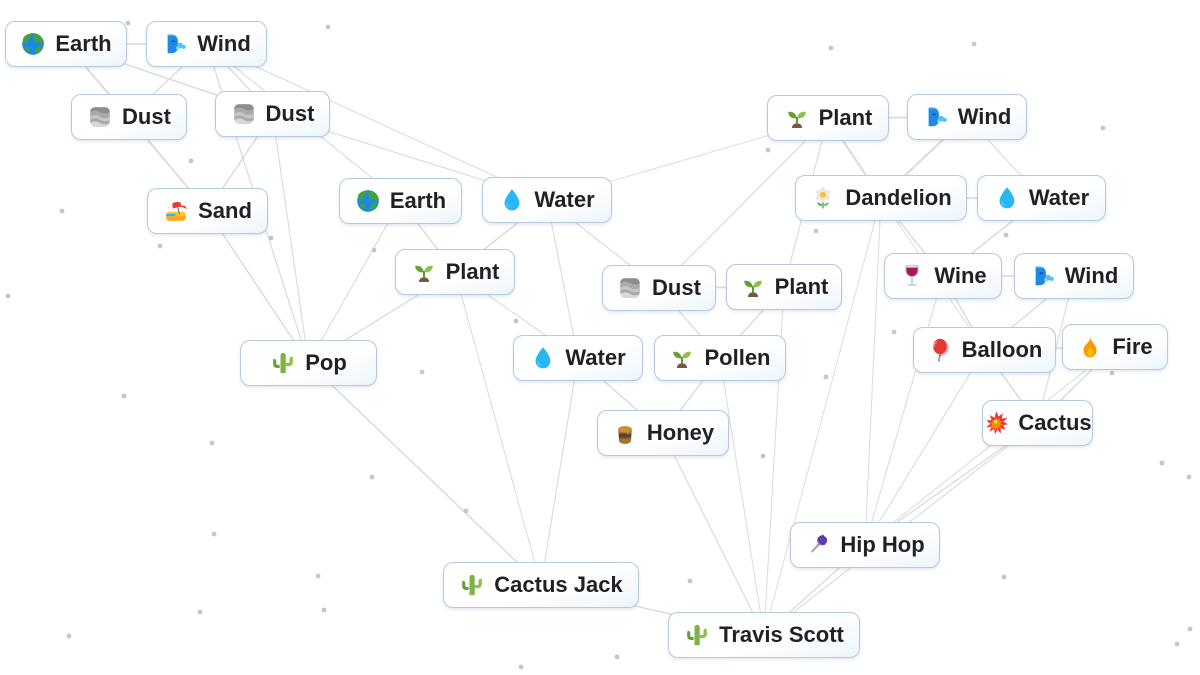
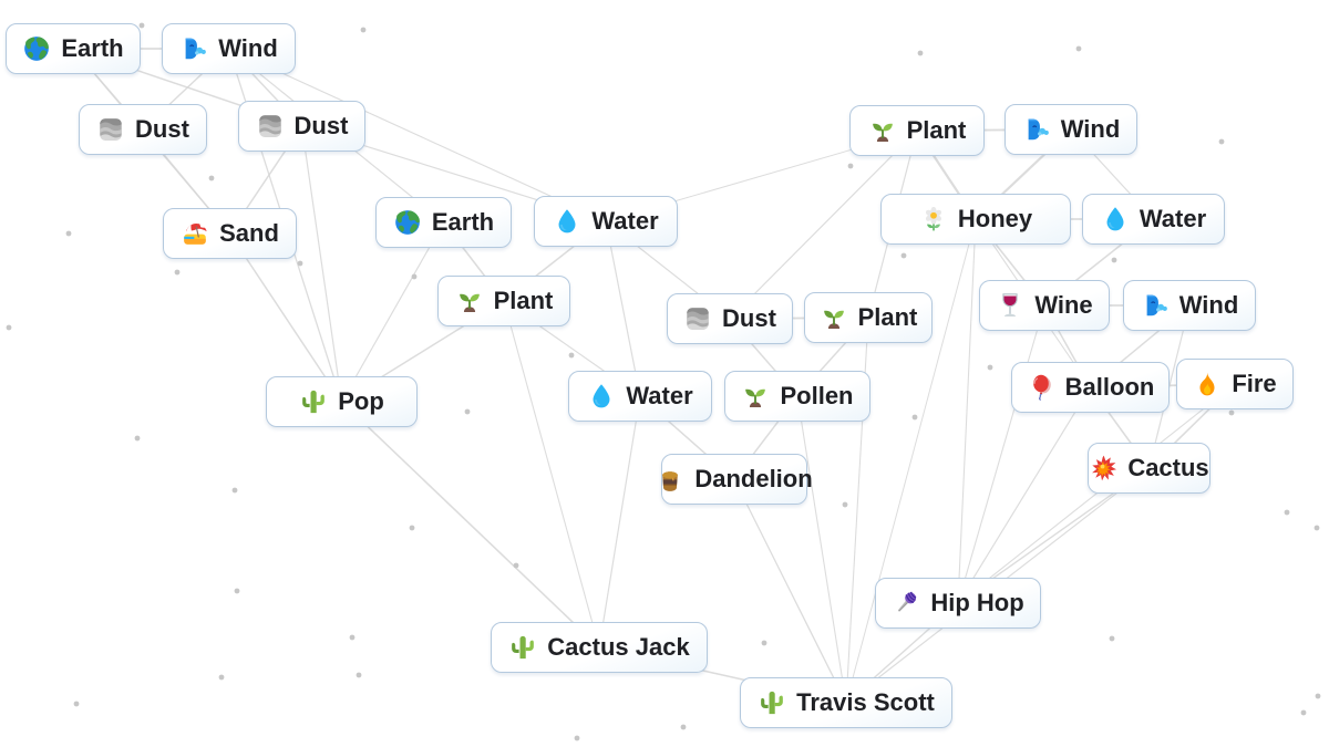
  Earth
  Wind
  Dust
  Dust
  Sand
  Earth
  Water
  Plant
  Dust
  Plant
  Water
  Pollen
- Honey
+ Dandelion
  Pop
  Plant
  Wind
- Dandelion
+ Honey
  Water
  Wine
  Wind
  Balloon
  Fire
  Cactus
  Hip Hop
  Cactus Jack
  Travis Scott
